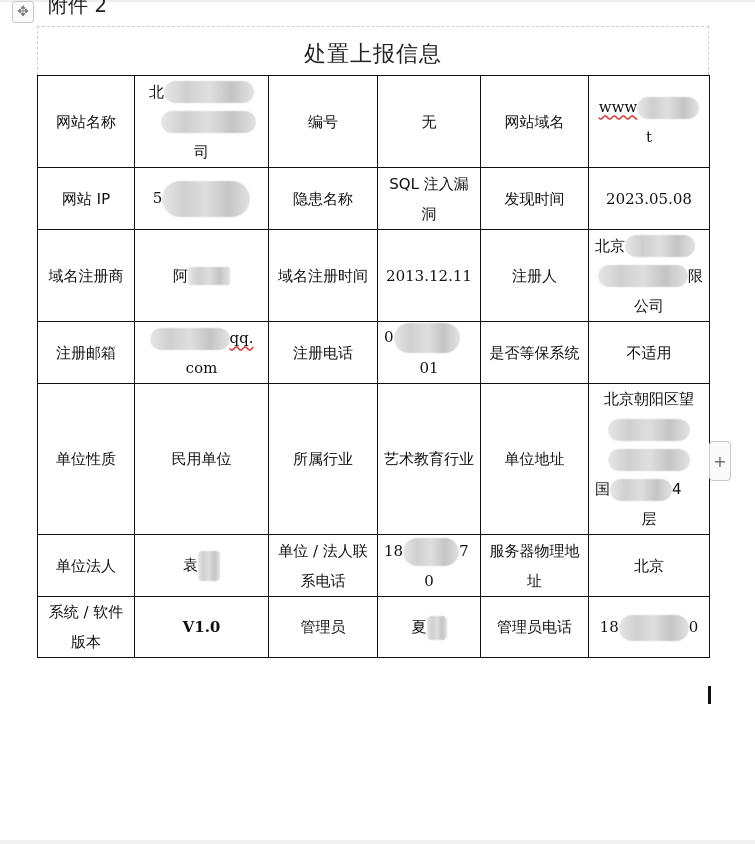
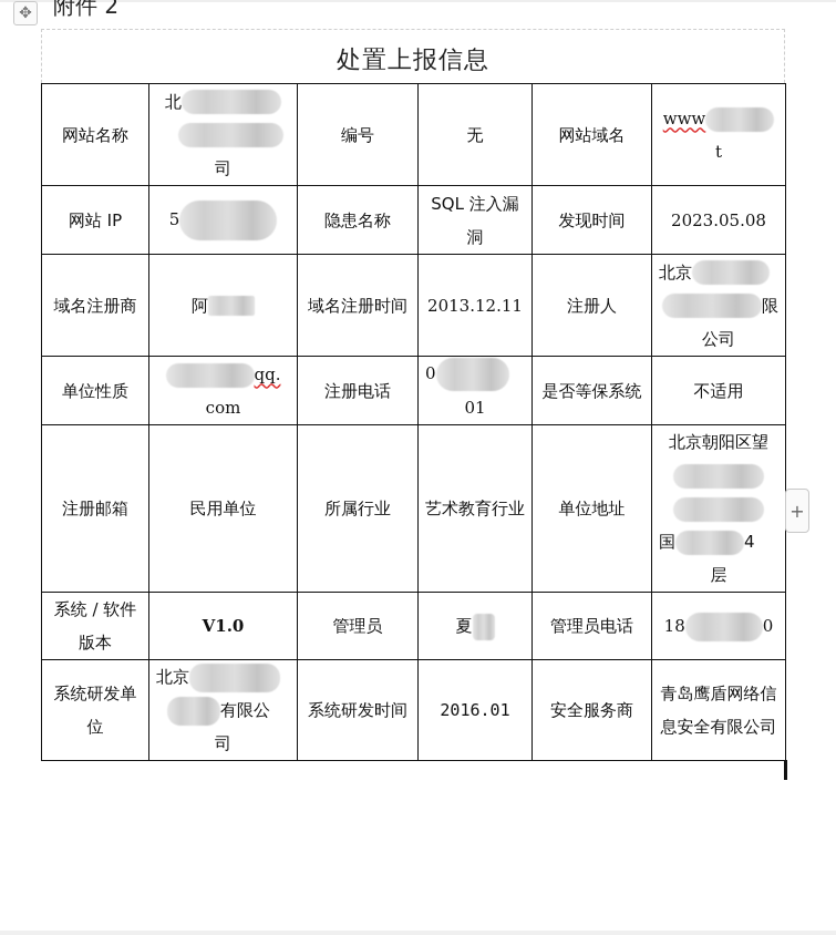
  ✥
  附件 2
  处置上报信息
  网站名称	北 司	编号	无	网站域名	www t
  网站 IP	5	隐患名称	SQL 注入漏洞	发现时间	2023.05.08
  域名注册商	阿	域名注册时间	2013.12.11	注册人	北京 限 公司
- 注册邮箱	qq. com	注册电话	0 01	是否等保系统	不适用
+ 单位性质	qq. com	注册电话	0 01	是否等保系统	不适用
- 单位性质	民用单位	所属行业	艺术教育行业	单位地址	北京朝阳区望 国 4 层
+ 注册邮箱	民用单位	所属行业	艺术教育行业	单位地址	北京朝阳区望 国 4 层
- 单位法人	袁	单位 / 法人联系电话	18 7 0	服务器物理地址	北京
  系统 / 软件版本	V1.0	管理员	夏	管理员电话	18 0
+ 系统研发单位	北京 有限公 司	系统研发时间	2016.01	安全服务商	青岛鹰盾网络信息安全有限公司
  +
